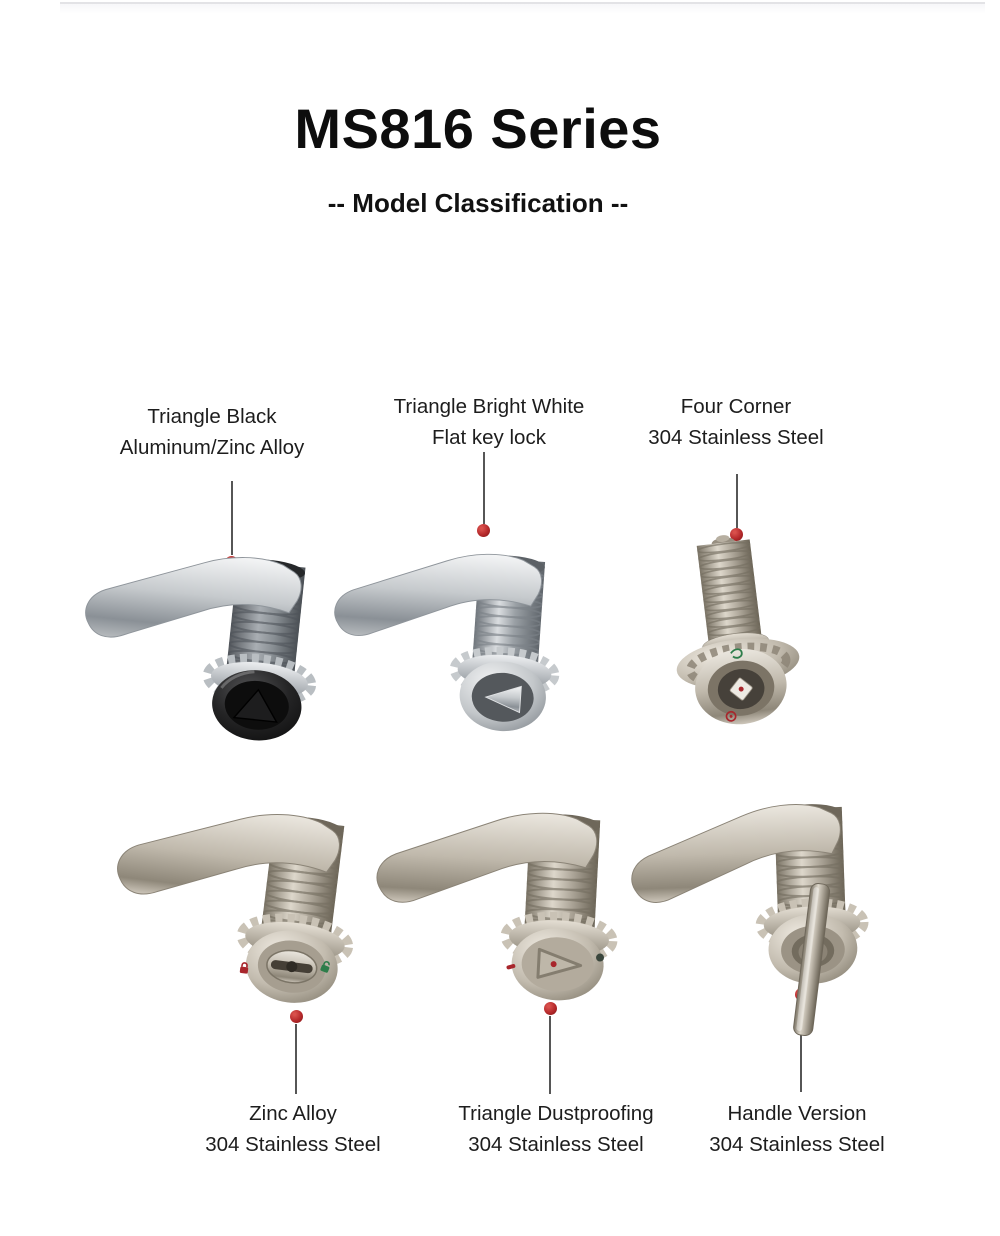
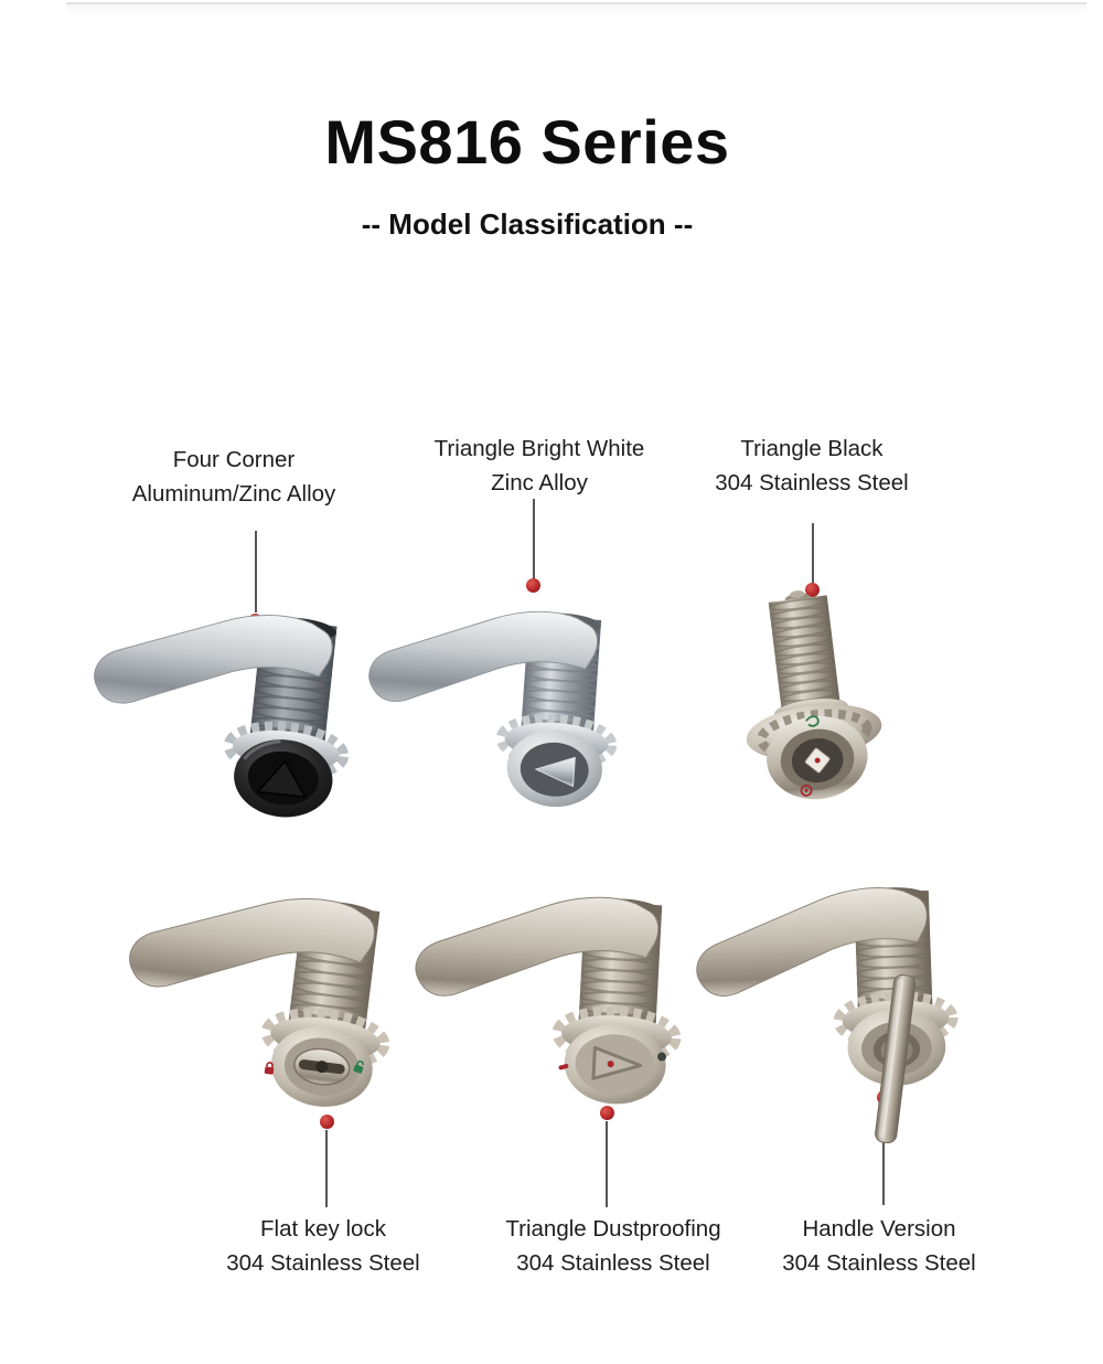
  MS816 Series
  -- Model Classification --
- Triangle Black
+ Four Corner
  Aluminum/Zinc Alloy
  Triangle Bright White
- Flat key lock
+ Zinc Alloy
- Four Corner
+ Triangle Black
  304 Stainless Steel
- Zinc Alloy
+ Flat key lock
  304 Stainless Steel
  Triangle Dustproofing
  304 Stainless Steel
  Handle Version
  304 Stainless Steel
